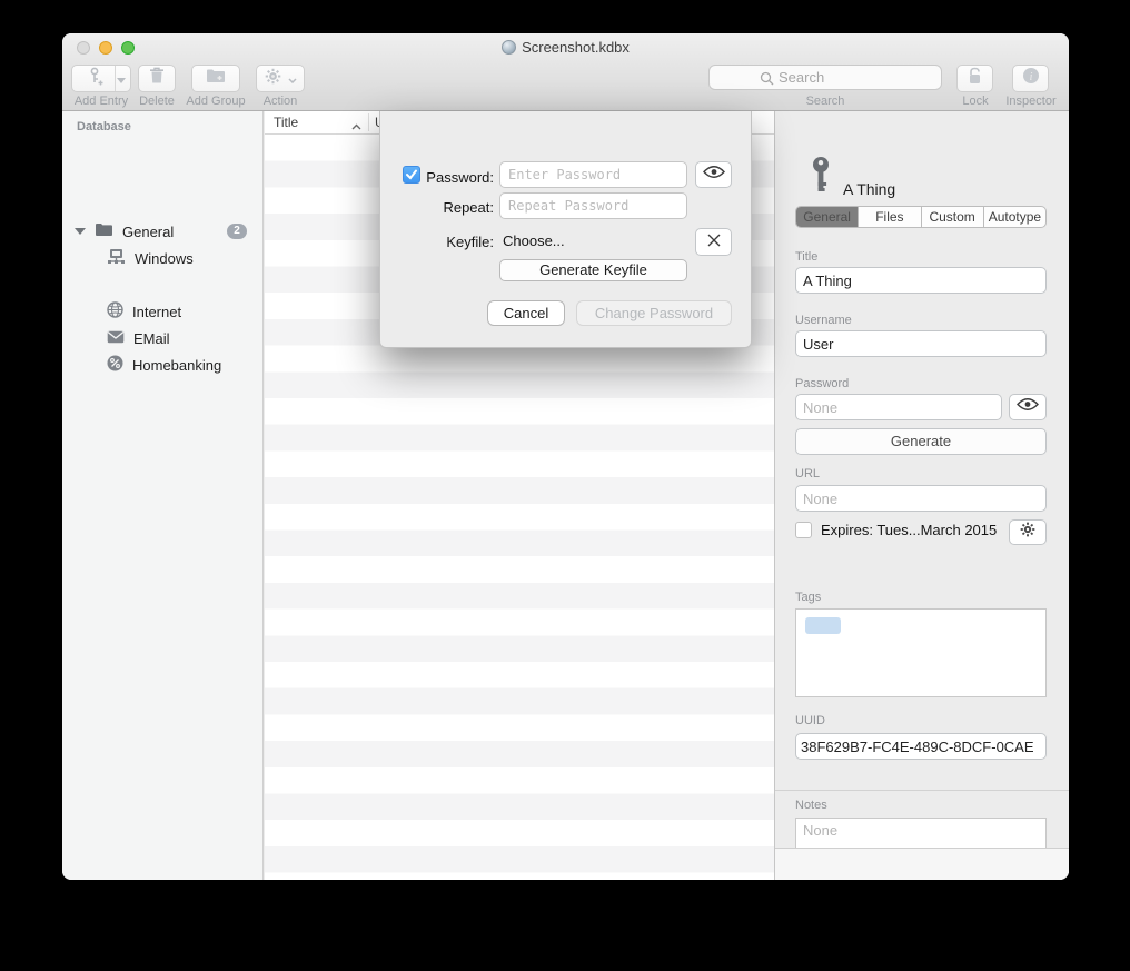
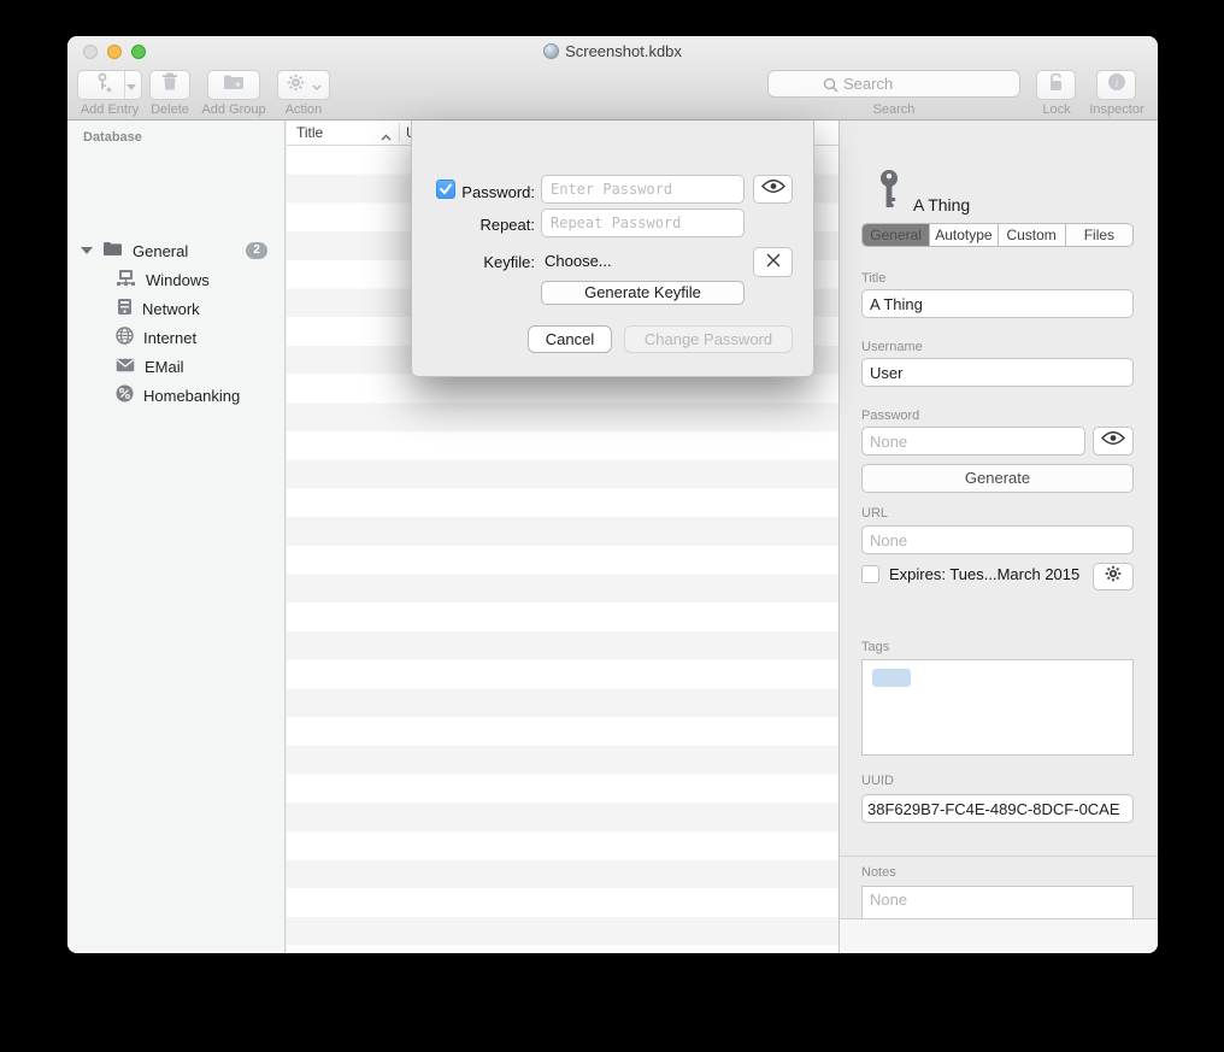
  Screenshot.kdbx
  Add Entry
  Delete
  Add Group
  Action
  Search
  Search
  Lock
  i
  Inspector
  Database
  General
  2
  Windows
+ Network
  Internet
  EMail
  Homebanking
  Title
  A Thing
  General
- Files
+ Autotype
  Custom
- Autotype
+ Files
  Title
  A Thing
  Username
  User
  Password
  None
  Generate
  URL
  None
  Expires: Tues...March 2015
  Tags
  UUID
  38F629B7-FC4E-489C-8DCF-0CAE
  Notes
  None
  Password:
  Enter Password
  Repeat:
  Repeat Password
  Keyfile:
  Choose...
  Generate Keyfile
  Cancel
  Change Password
